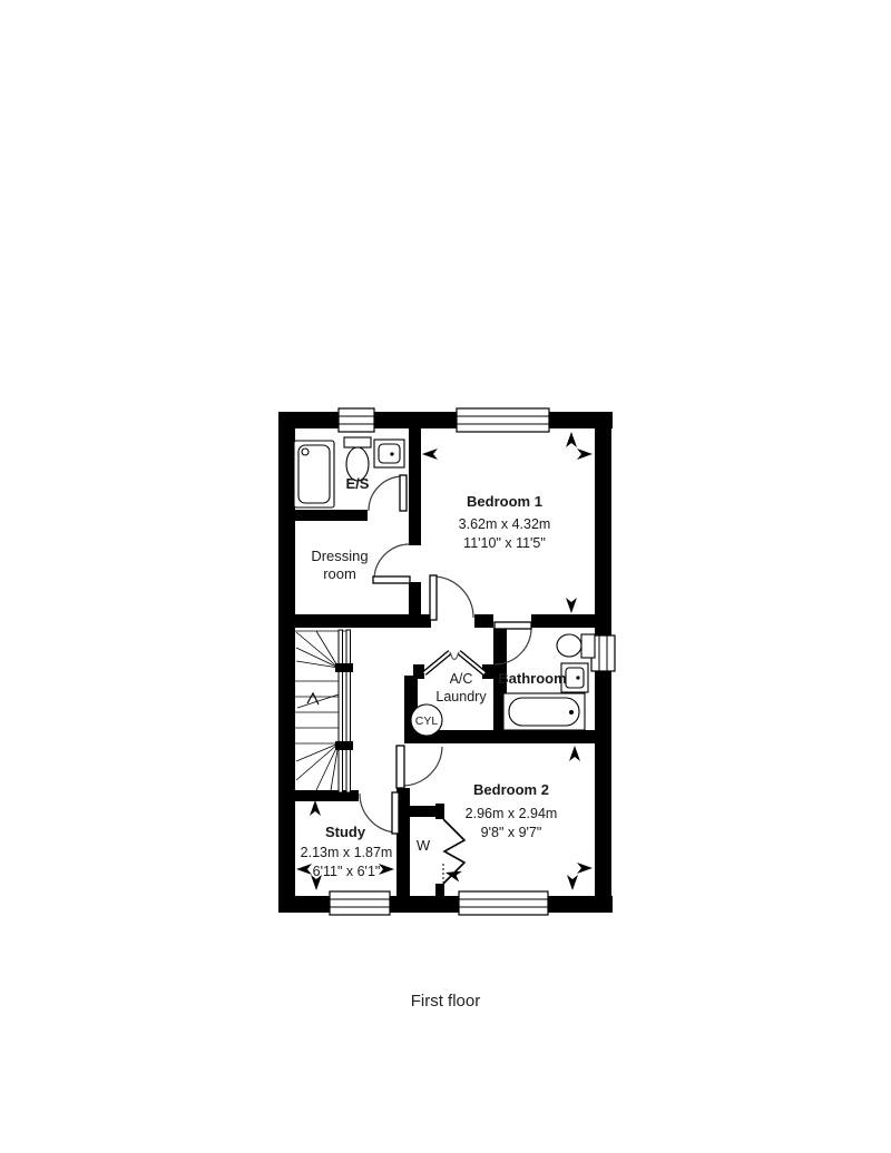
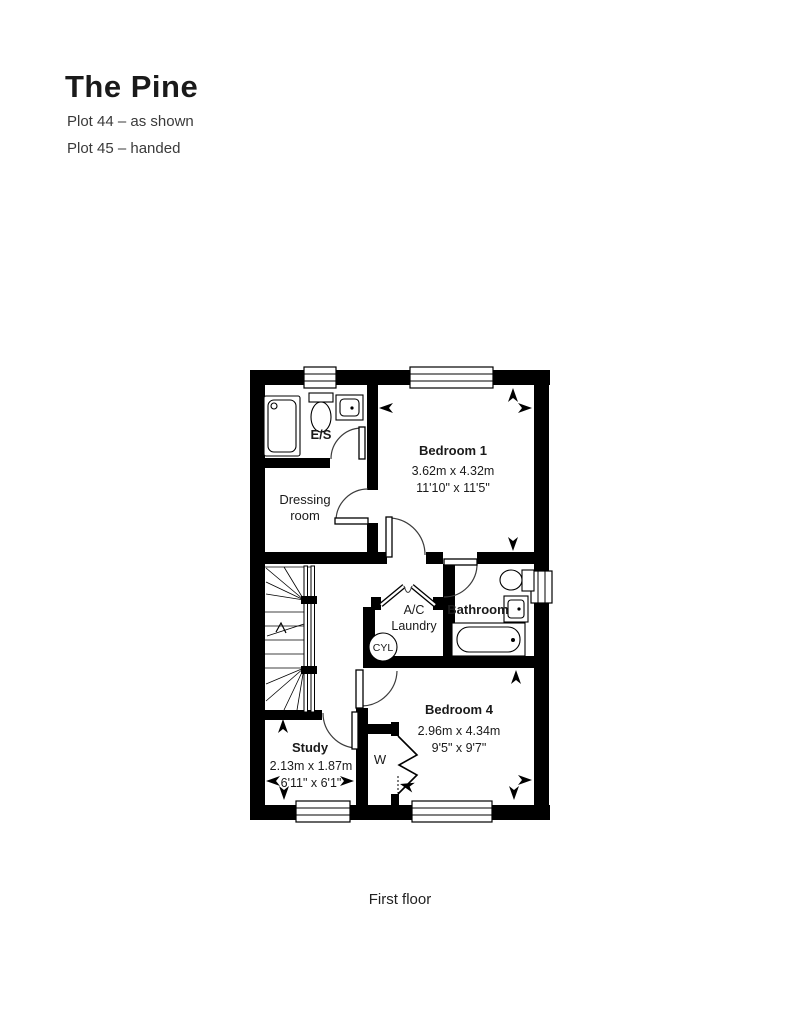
+ The Pine
+ Plot 44 – as shown
+ Plot 45 – handed
  CYL
  E/S
  Dressing
  room
  Bedroom 1
  3.62m x 4.32m
  11'10" x 11'5"
  Bathroom
  A/C
  Laundry
- Bedroom 2
+ Bedroom 4
- 2.96m x 2.94m
+ 2.96m x 4.34m
- 9'8" x 9'7"
+ 9'5" x 9'7"
  Study
  2.13m x 1.87m
  6'11" x 6'1"
  W
  First floor
